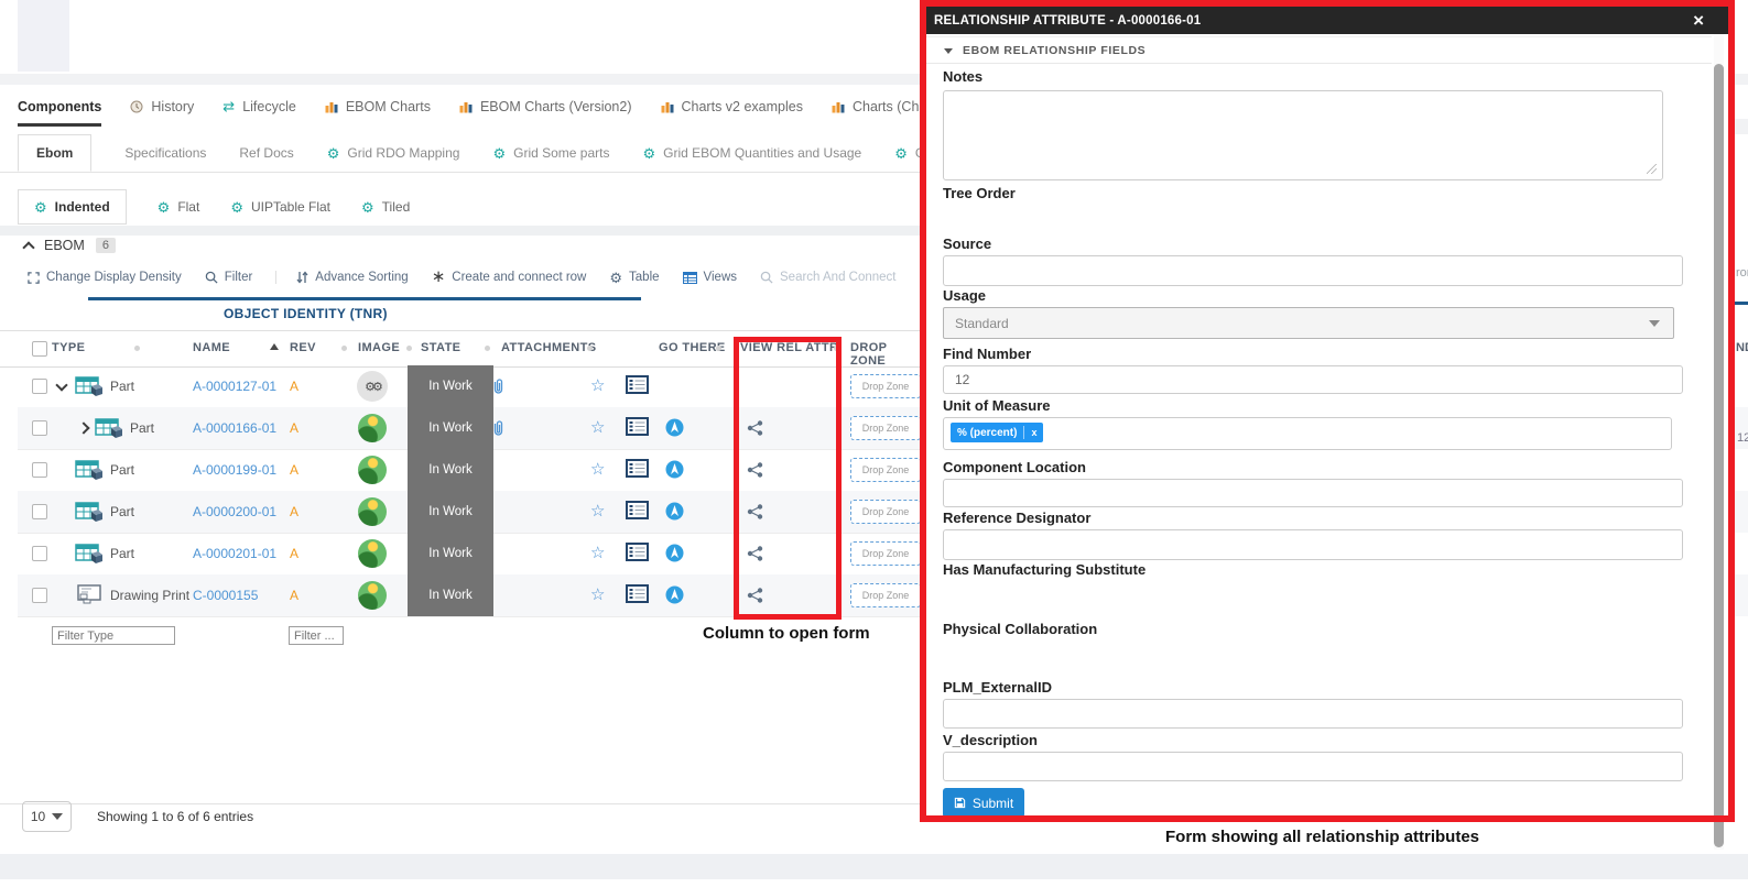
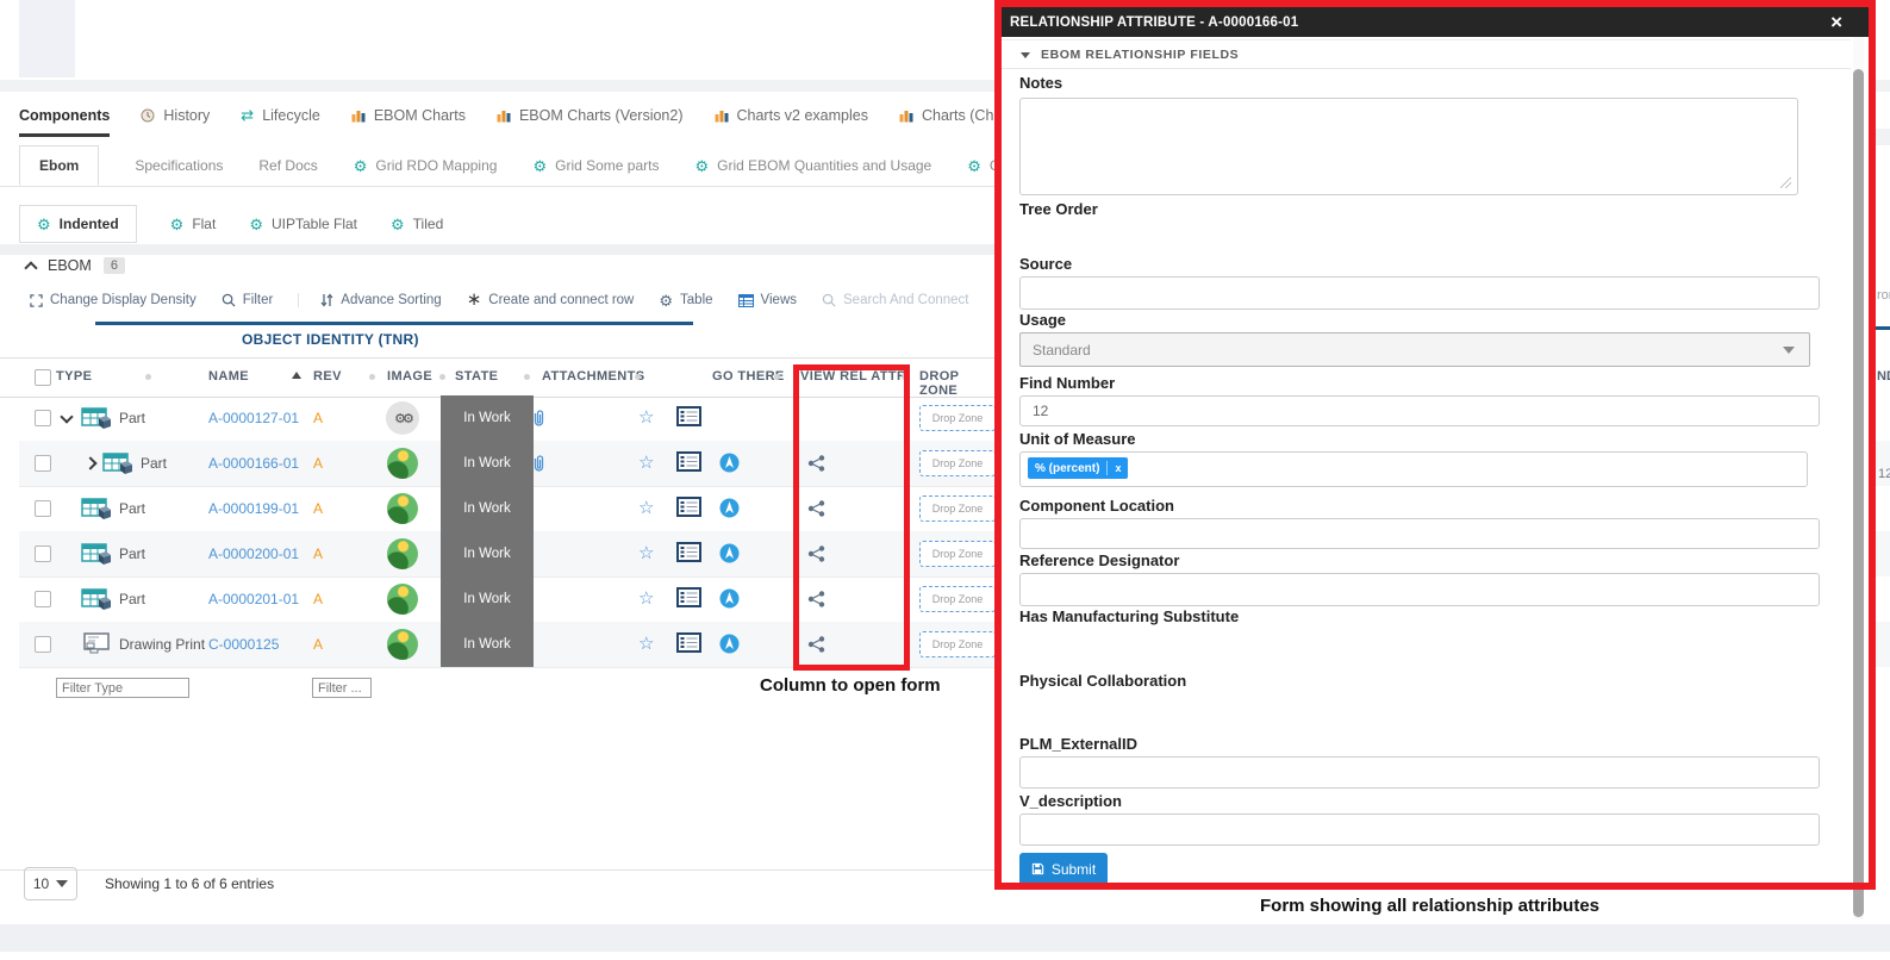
  Components
  History
  ⇄
  Lifecycle
  EBOM Charts
  EBOM Charts (Version2)
  Charts v2 examples
  Ebom
  Specifications
  Ref Docs
  ⚙
  Grid RDO Mapping
  ⚙
  Grid Some parts
  ⚙
  Grid EBOM Quantities and Usage
  ⚙
  ⚙
  Indented
  ⚙
  Flat
  ⚙
  UIPTable Flat
  ⚙
  Tiled
  EBOM
  6
  Change Display Density
  Filter
  Advance Sorting
  ∗
  Create and connect row
  ⚙
  Table
  Views
  Search And Connect
  OBJECT IDENTITY (TNR)
  TYPE
  NAME
  REV
  IMAGE
  STATE
  ATTACHMENT
  GO THER
  VIEW REL ATT
  DROP ZONE
  Part
  A-0000127-01
  A
  ⚙
  ⚙
  In Work
  ☆
  Part
  A-0000166-01
  A
  In Work
  ☆
  Part
  A-0000199-01
  A
  In Work
  ☆
  Part
  A-0000200-01
  A
  In Work
  ☆
  Part
  A-0000201-01
  A
  In Work
  ☆
  Drawing Print
- C-0000155
+ C-0000125
  A
  In Work
  ☆
  Drop Zone
  Drop Zone
  Drop Zone
  Drop Zone
  Drop Zone
  Drop Zone
  Filter Type
  Filter ...
  Column to open form
  10
  Showing 1 to 6 of 6 entries
  12
  RELATIONSHIP ATTRIBUTE - A-0000166-01
  ×
  EBOM RELATIONSHIP FIELDS
  Notes
  Tree Order
  Source
  Usage
  Standard
  Find Number
  12
  Unit of Measure
  % (percent)
  x
  Component Location
  Reference Designator
  Has Manufacturing Substitute
  Physical Collaboration
  PLM_ExternalID
  V_description
  Submit
  Form showing all relationship attributes
